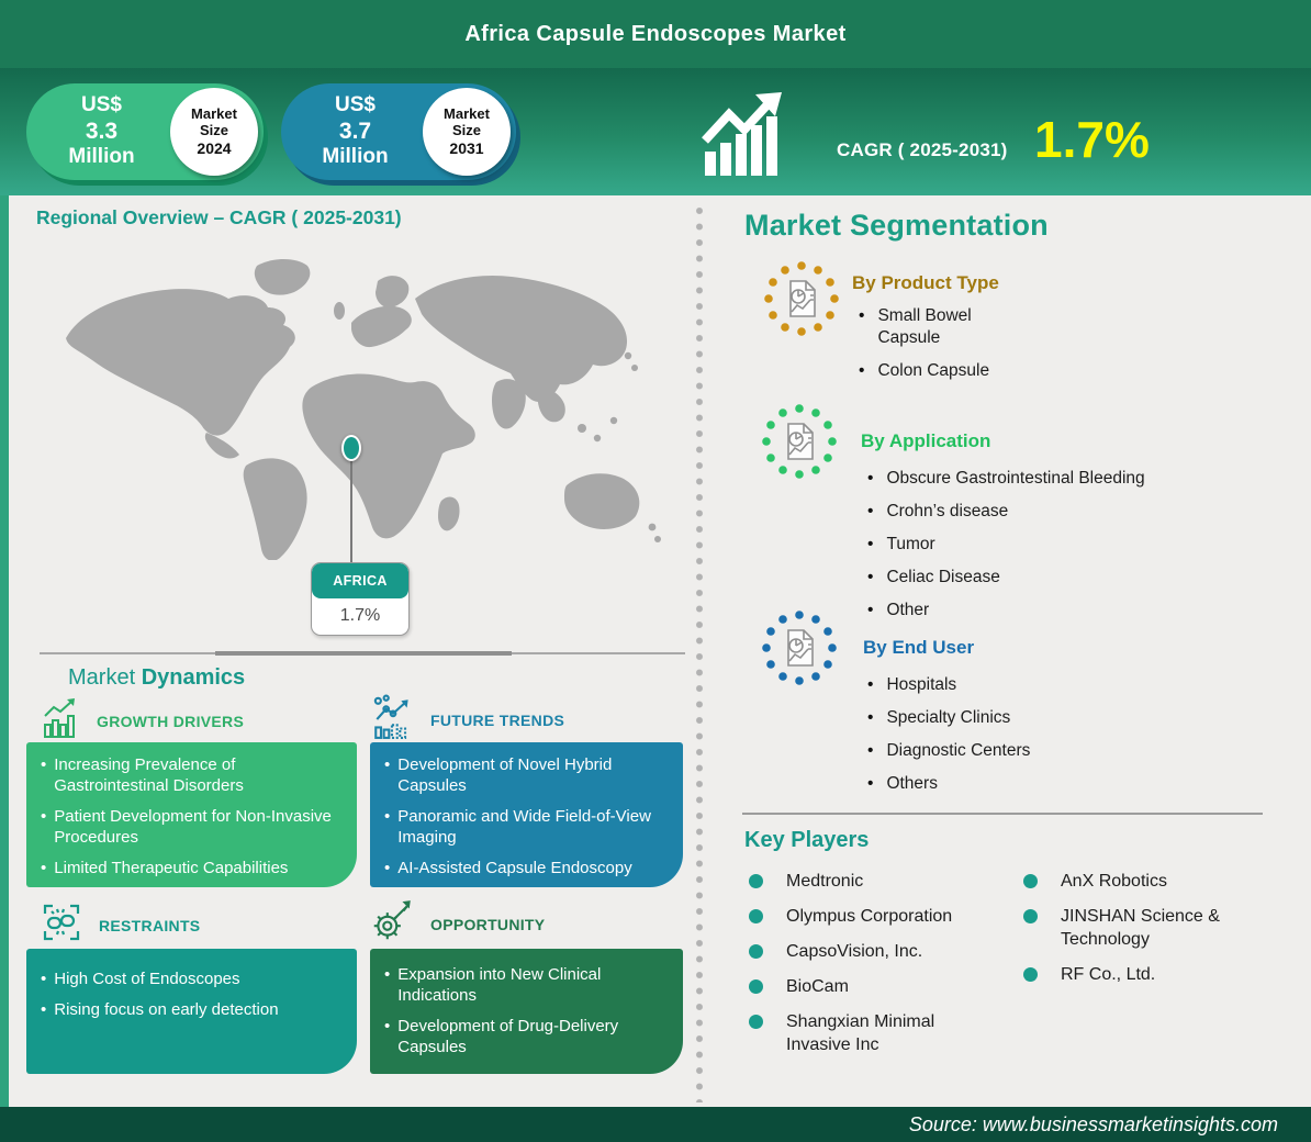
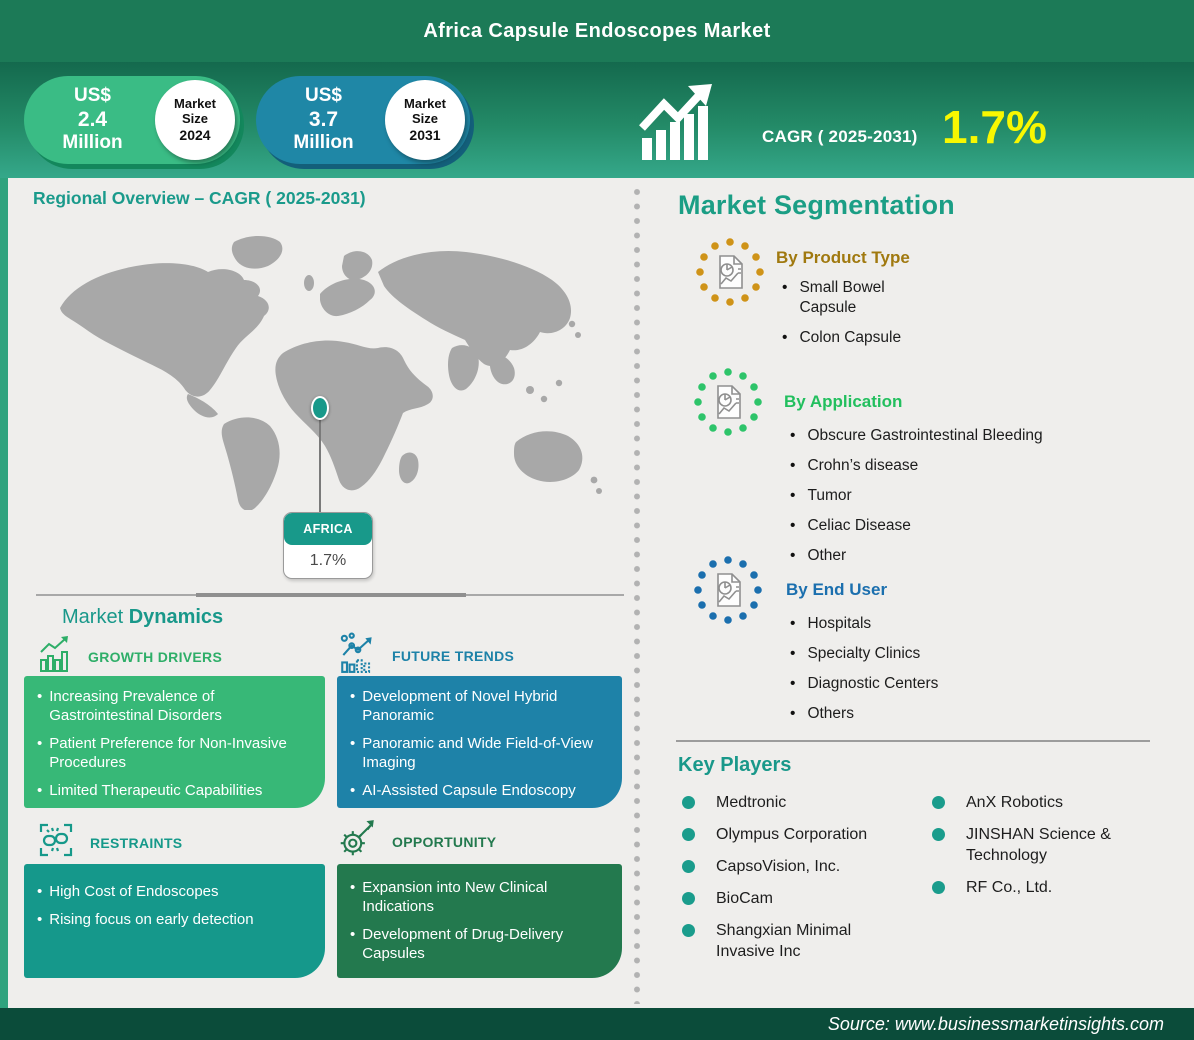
  Africa Capsule Endoscopes Market
  US$
- 3.3
+ 2.4
  Million
  Market
  Size
  2024
  US$
  3.7
  Million
  Market
  Size
  2031
  CAGR ( 2025-2031)
  1.7%
  Regional Overview – CAGR ( 2025-2031)
  AFRICA
  1.7%
  Market Dynamics
  GROWTH DRIVERS
  FUTURE TRENDS
  •
  Increasing Prevalence of Gastrointestinal Disorders
  •
- Patient Development for Non-Invasive Procedures
+ Patient Preference for Non-Invasive Procedures
  •
  Limited Therapeutic Capabilities
  •
- Development of Novel Hybrid Capsules
+ Development of Novel Hybrid Panoramic
  •
  Panoramic and Wide Field-of-View Imaging
  •
  AI-Assisted Capsule Endoscopy
  RESTRAINTS
  OPPORTUNITY
  •
  High Cost of Endoscopes
  •
  Rising focus on early detection
  •
  Expansion into New Clinical Indications
  •
  Development of Drug-Delivery Capsules
  Market Segmentation
  By Product Type
  •
  Small Bowel Capsule
  •
  Colon Capsule
  By Application
  •
  Obscure Gastrointestinal Bleeding
  •
  Crohn’s disease
  •
  Tumor
  •
  Celiac Disease
  •
  Other
  By End User
  •
  Hospitals
  •
  Specialty Clinics
  •
  Diagnostic Centers
  •
  Others
  Key Players
  Medtronic
  Olympus Corporation
  CapsoVision, Inc.
  BioCam
  Shangxian Minimal Invasive Inc
  AnX Robotics
  JINSHAN Science & Technology
  RF Co., Ltd.
  Source: www.businessmarketinsights.com
